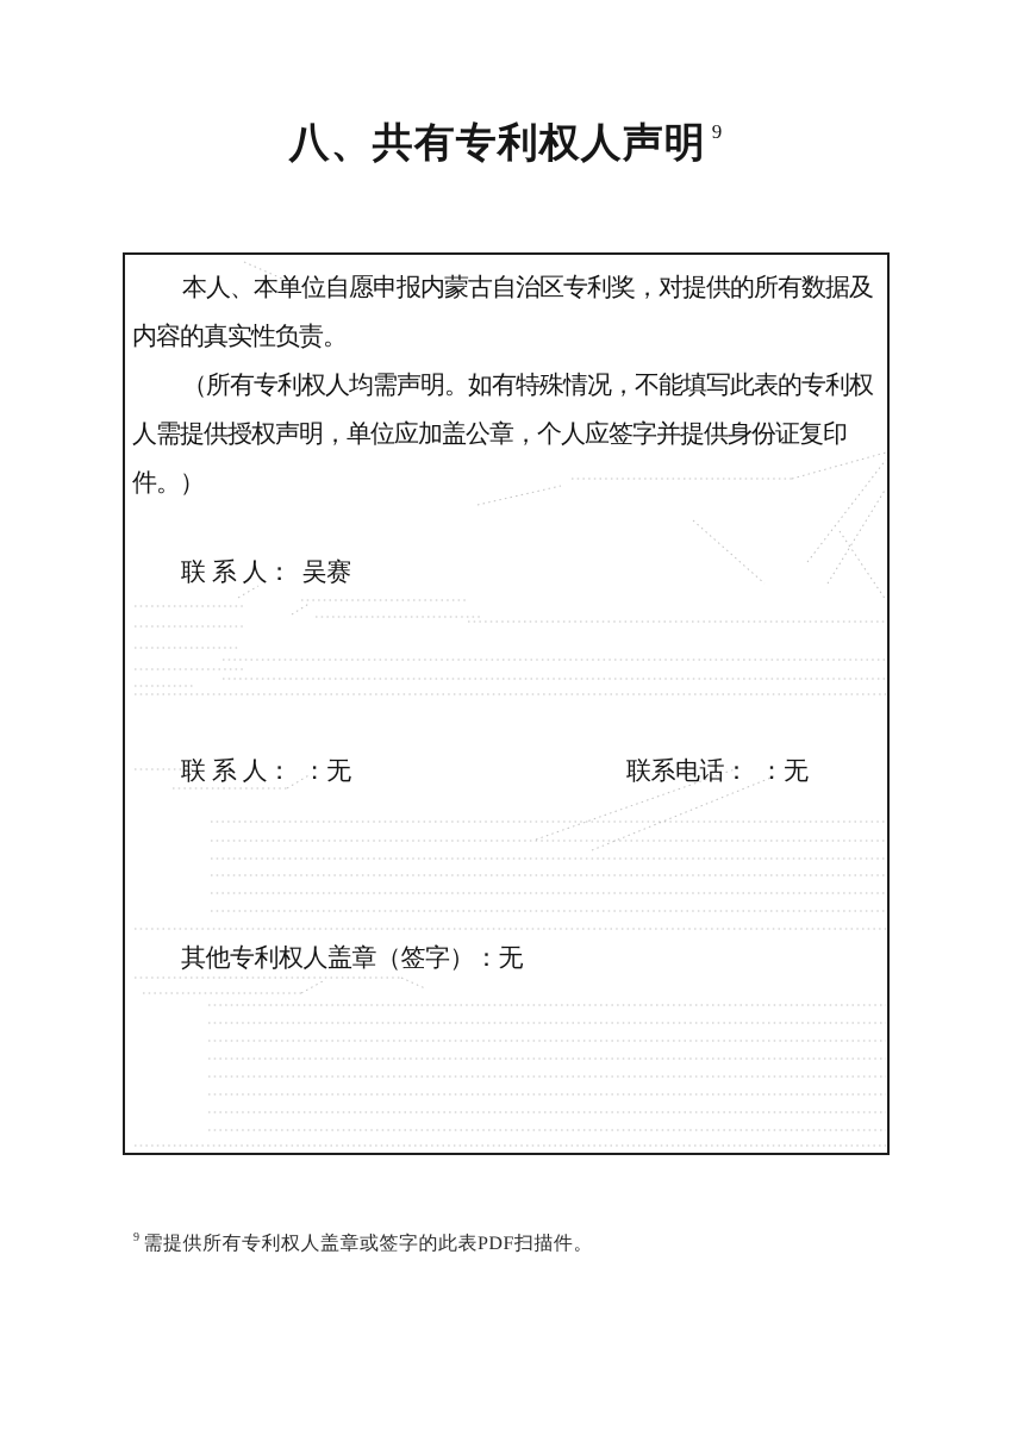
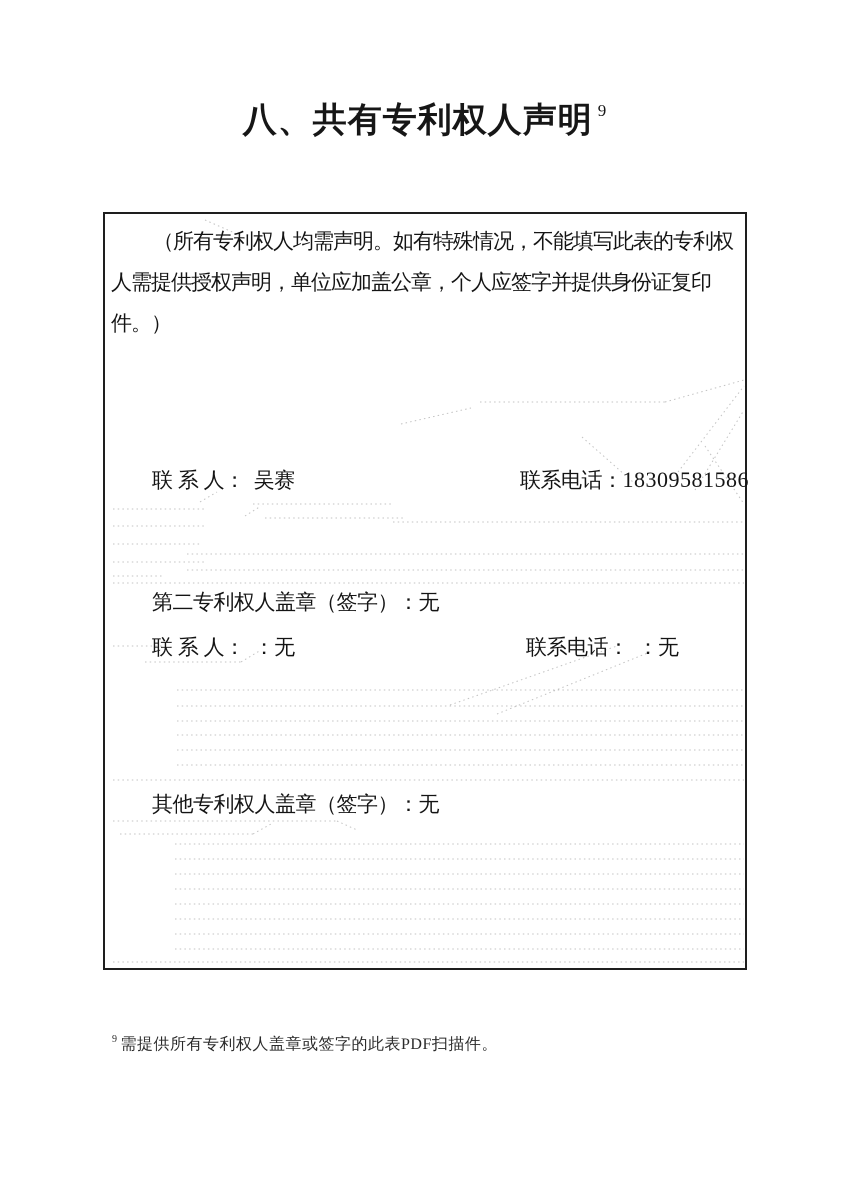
  八、共有专利权人声明 9
- 本人、本单位自愿申报内蒙古自治区专利奖，对提供的所有数据及内容的真实性负责。
  （所有专利权人均需声明。如有特殊情况，不能填写此表的专利权人需提供授权声明，单位应加盖公章，个人应签字并提供身份证复印件。）
  联 系 人： 吴赛
+ 联系电话：18309581586
+ 第二专利权人盖章（签字）：无
  联 系 人： ：无
  联系电话： ：无
  其他专利权人盖章（签字）：无
  9 需提供所有专利权人盖章或签字的此表PDF扫描件。
